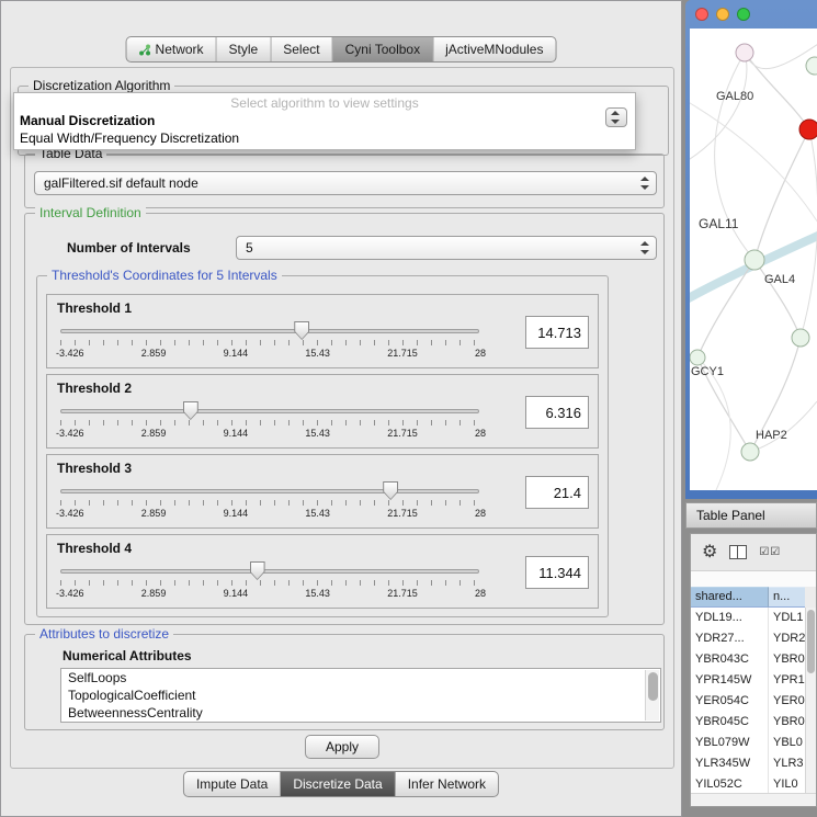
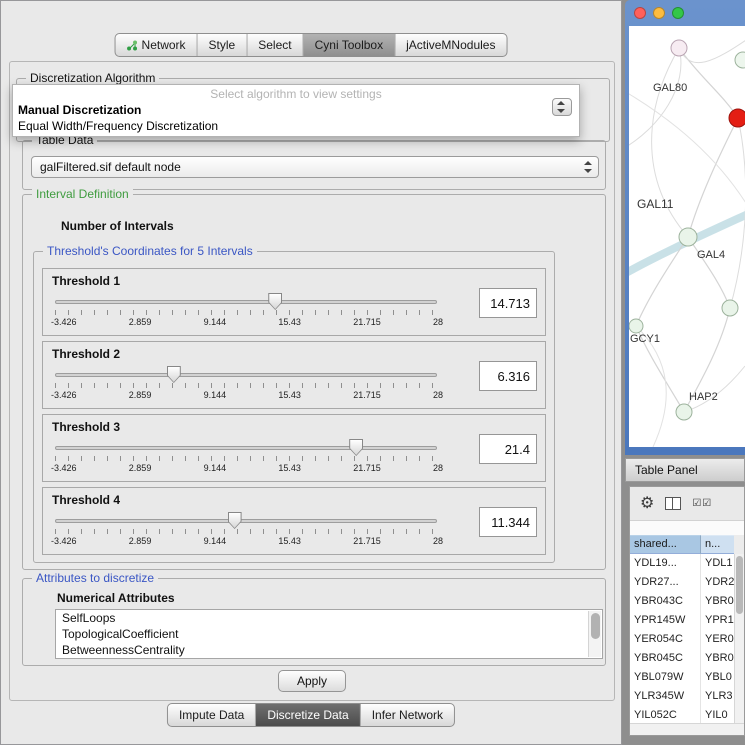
  Network
  Style
  Select
  Cyni Toolbox
  jActiveMNodules
  Discretization Algorithm
  Select algorithm to view settings
  Manual Discretization
  Equal Width/Frequency Discretization
  Table Data
  galFiltered.sif default node
  Interval Definition
  Number of Intervals
- 5
  Threshold's Coordinates for 5 Intervals
  Threshold 1
  -3.426
  2.859
  9.144
  15.43
  21.715
  28
  14.713
  Threshold 2
  -3.426
  2.859
  9.144
  15.43
  21.715
  28
  6.316
  Threshold 3
  -3.426
  2.859
  9.144
  15.43
  21.715
  28
  21.4
  Threshold 4
  -3.426
  2.859
  9.144
  15.43
  21.715
  28
  11.344
  Attributes to discretize
  Numerical Attributes
  SelfLoops
  TopologicalCoefficient
  BetweennessCentrality
  Apply
  Impute Data
  Discretize Data
  Infer Network
  GAL80
  GAL11
  GAL4
  GCY1
  HAP2
  Table Panel
  ⚙
  ☑☑
  shared...
  n...
  YDL19...
  YDL1
  YDR27...
  YDR2
  YBR043C
  YBR0
  YPR145W
  YPR1
  YER054C
  YER0
  YBR045C
  YBR0
  YBL079W
  YBL0
  YLR345W
  YLR3
  YIL052C
  YIL0
